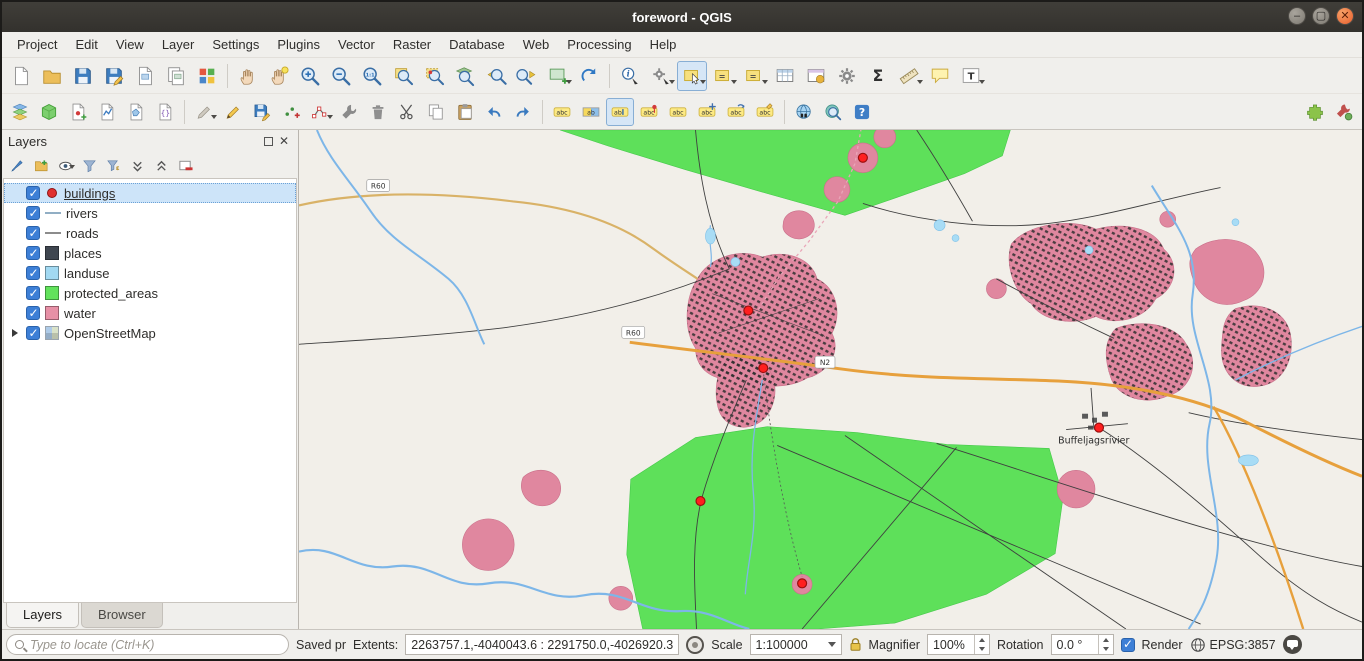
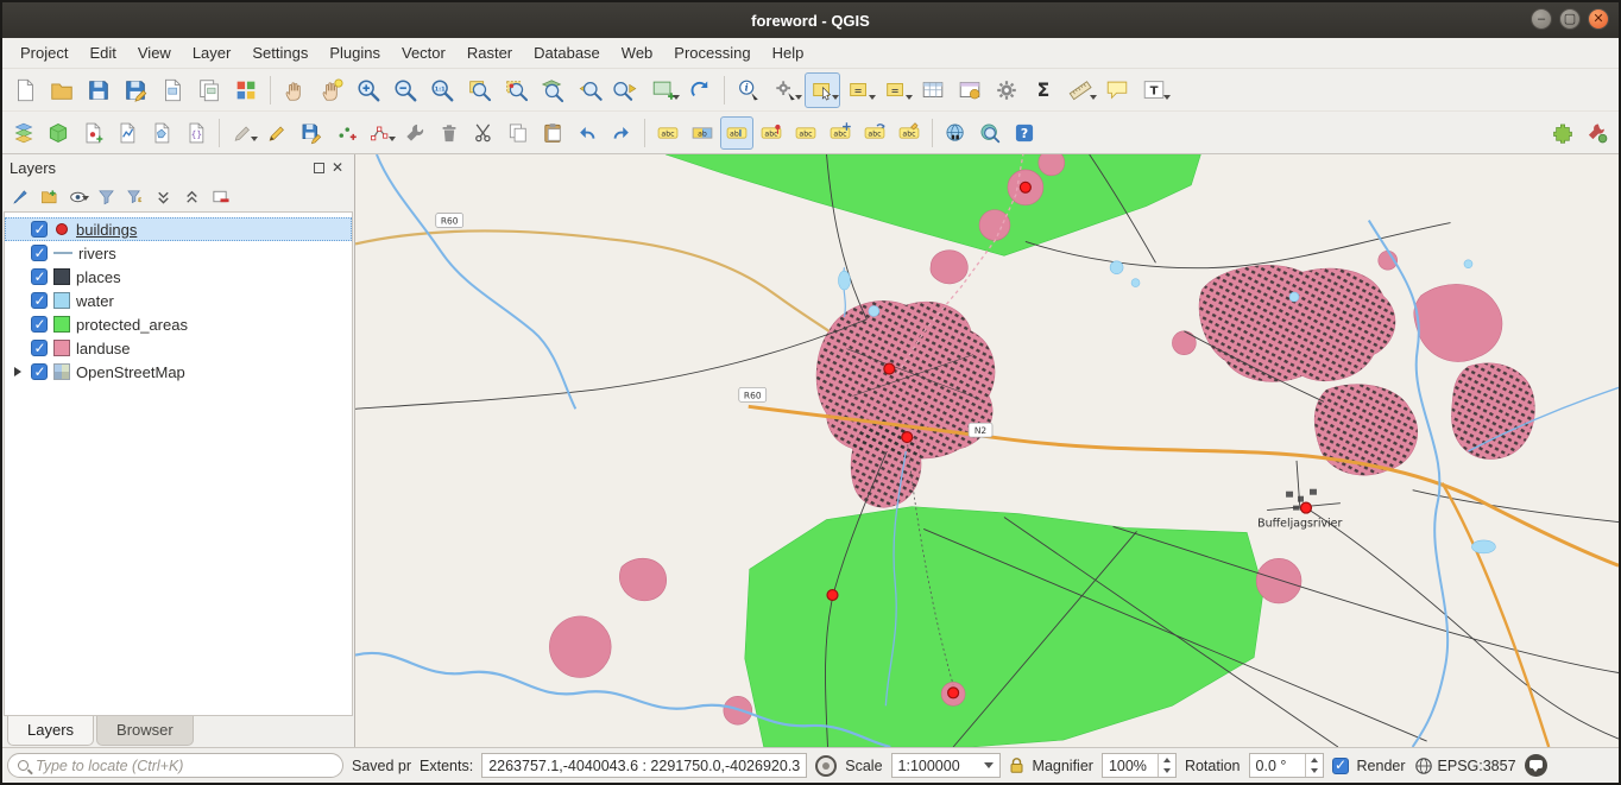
  foreword - QGIS
  –
  ▢
  ✕
  Project
  Edit
  View
  Layer
  Settings
  Plugins
  Vector
  Raster
  Database
  Web
  Processing
  Help
  Layers
  ✕
  buildings
  rivers
- roads
  places
- landuse
+ water
  protected_areas
- water
+ landuse
  OpenStreetMap
  Layers
  Browser
  R60
  R60
  N2
  Buffeljagsrivier
  Type to locate (Ctrl+K)
  Saved pr
  Extents:
  2263757.1,-4040043.6 : 2291750.0,-4026920.3
  Scale
  1:100000
  Magnifier
  100%
  Rotation
  0.0 °
  Render
  EPSG:3857
